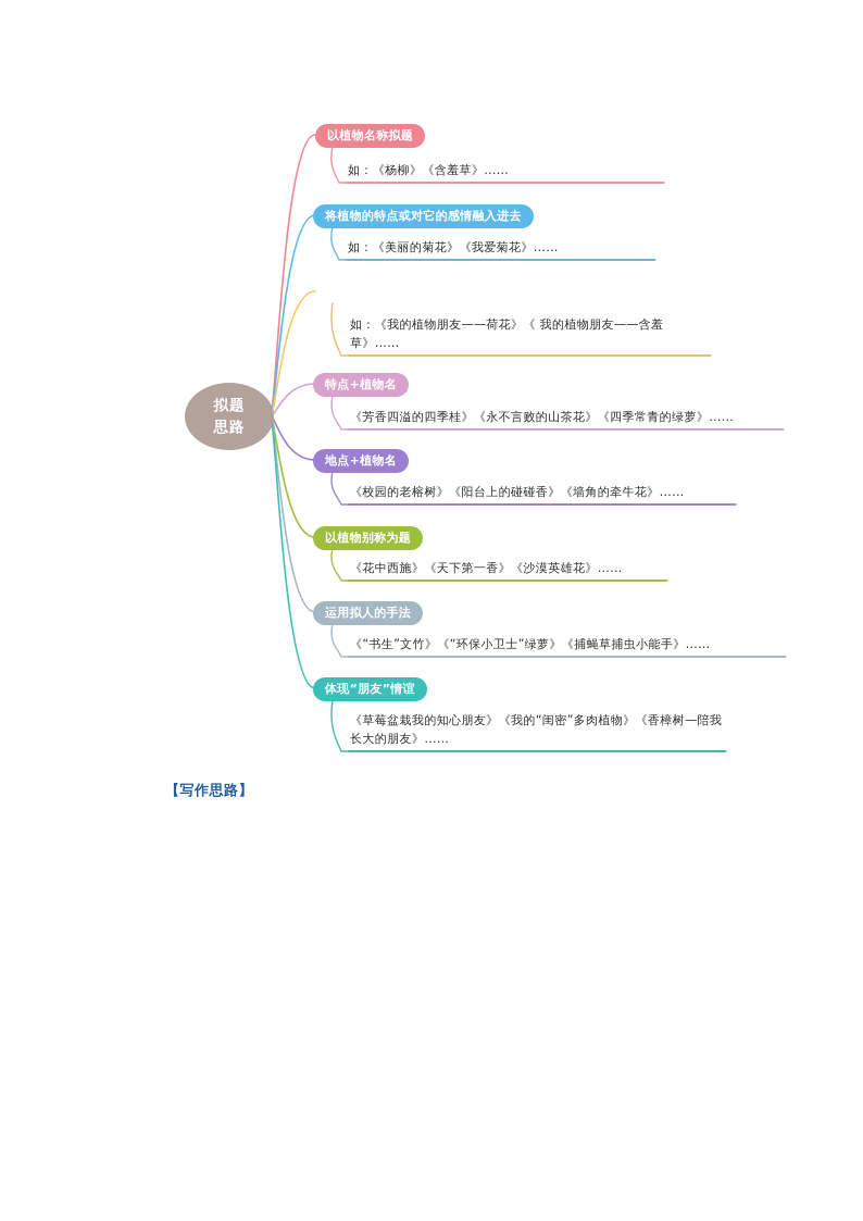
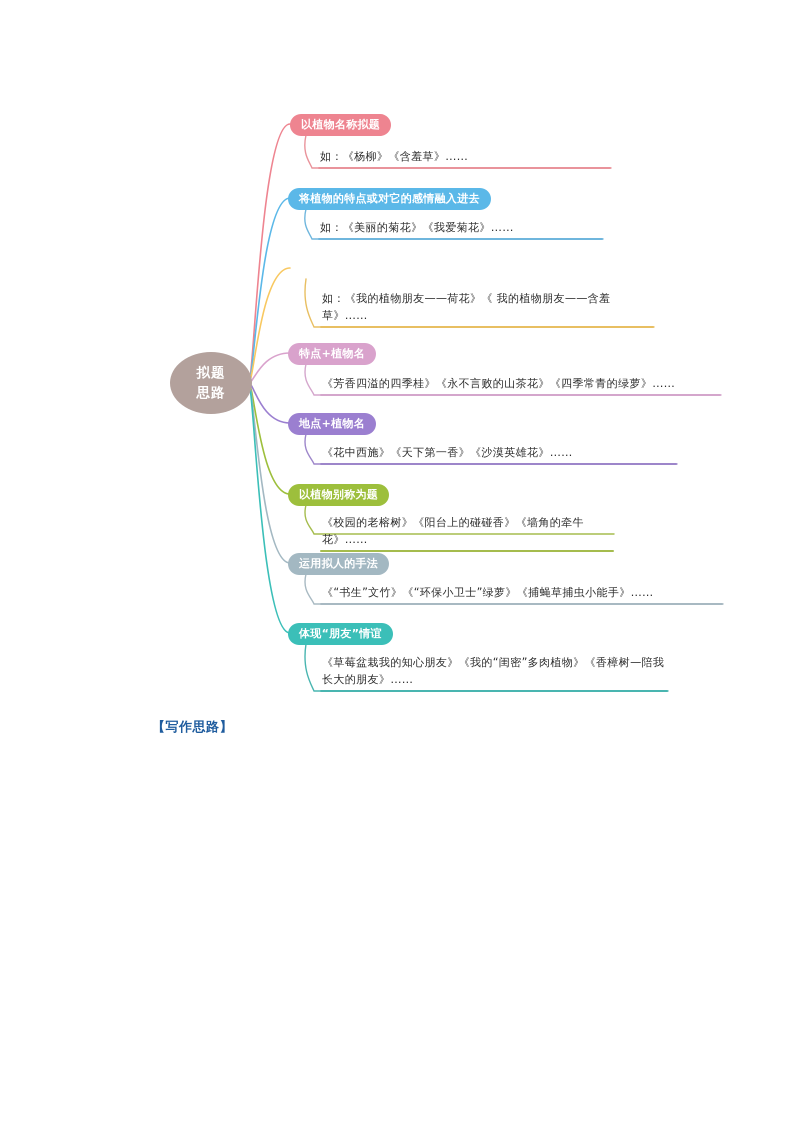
  拟题
  思路
  以植物名称拟题
  如：《杨柳》《含羞草》……
  将植物的特点或对它的感情融入进去
  如：《美丽的菊花》《我爱菊花》……
  如：《我的植物朋友——荷花》《 我的植物朋友——含羞草》……
  特点+植物名
  《芳香四溢的四季桂》《永不言败的山茶花》《四季常青的绿萝》……
  地点+植物名
- 《校园的老榕树》《阳台上的碰碰香》《墙角的牵牛花》……
+ 《花中西施》《天下第一香》《沙漠英雄花》……
  以植物别称为题
- 《花中西施》《天下第一香》《沙漠英雄花》……
+ 《校园的老榕树》《阳台上的碰碰香》《墙角的牵牛花》……
  运用拟人的手法
  《“书生”文竹》《“环保小卫士”绿萝》《捕蝇草捕虫小能手》……
  体现“朋友”情谊
  《草莓盆栽我的知心朋友》《我的“闺密”多肉植物》《香樟树—陪我长大的朋友》……
  【写作思路】
